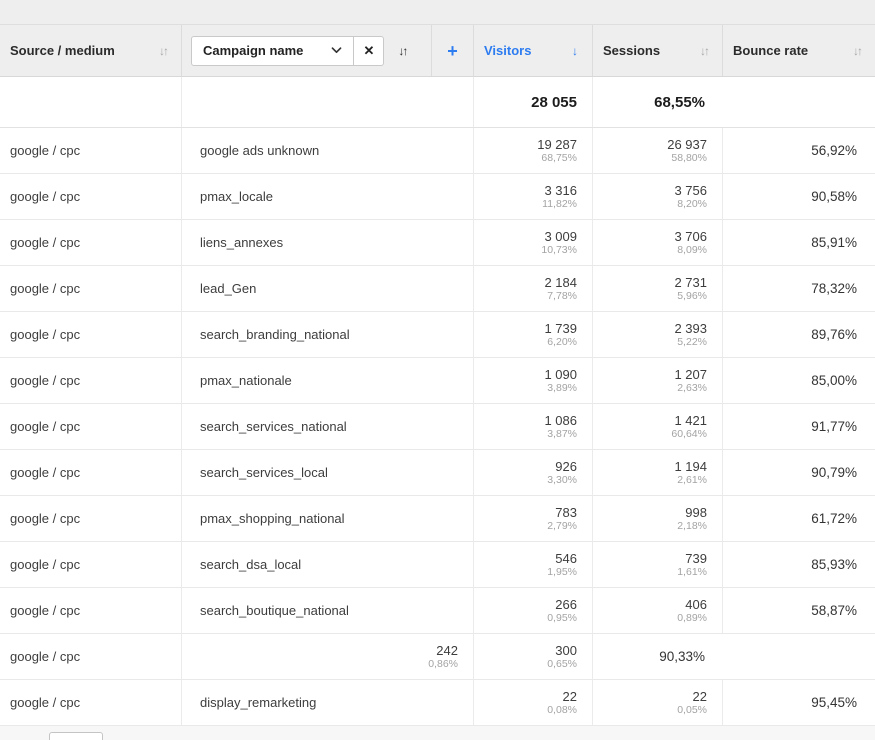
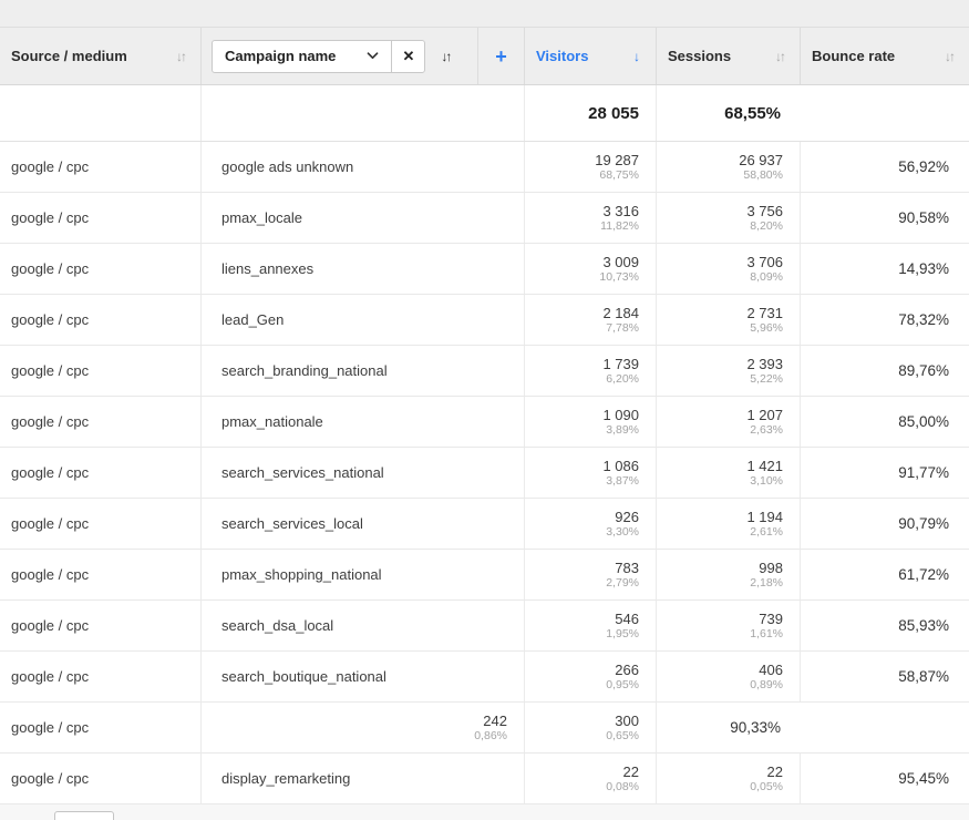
  Source / medium
  ↓↑
  Campaign name
  ✕
  ↓↑
  +
  Visitors
  ↓
  Sessions
  ↓↑
  Bounce rate
  ↓↑
  28 055
  68,55%
  google / cpc
  google ads unknown
  19 287
  68,75%
  26 937
  58,80%
  56,92%
  google / cpc
  pmax_locale
  3 316
  11,82%
  3 756
  8,20%
  90,58%
  google / cpc
  liens_annexes
  3 009
  10,73%
  3 706
  8,09%
- 85,91%
+ 14,93%
  google / cpc
  lead_Gen
  2 184
  7,78%
  2 731
  5,96%
  78,32%
  google / cpc
  search_branding_national
  1 739
  6,20%
  2 393
  5,22%
  89,76%
  google / cpc
  pmax_nationale
  1 090
  3,89%
  1 207
  2,63%
  85,00%
  google / cpc
  search_services_national
  1 086
  3,87%
  1 421
- 60,64%
+ 3,10%
  91,77%
  google / cpc
  search_services_local
  926
  3,30%
  1 194
  2,61%
  90,79%
  google / cpc
  pmax_shopping_national
  783
  2,79%
  998
  2,18%
  61,72%
  google / cpc
  search_dsa_local
  546
  1,95%
  739
  1,61%
  85,93%
  google / cpc
  search_boutique_national
  266
  0,95%
  406
  0,89%
  58,87%
  google / cpc
  242
  0,86%
  300
  0,65%
  90,33%
  google / cpc
  display_remarketing
  22
  0,08%
  22
  0,05%
  95,45%
